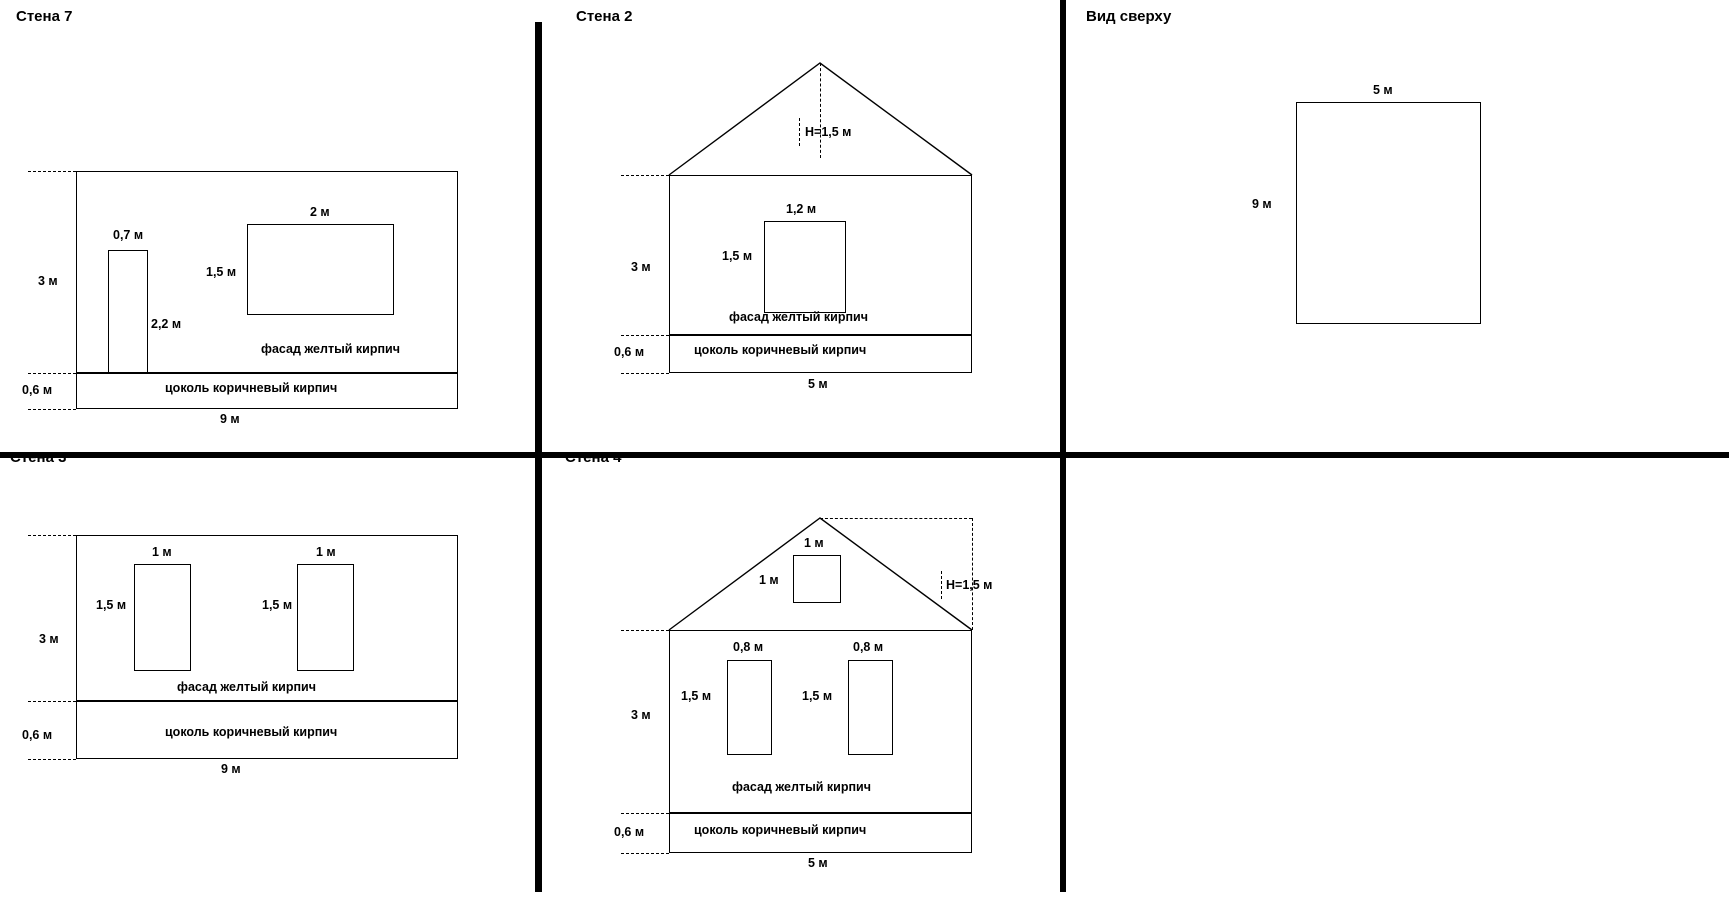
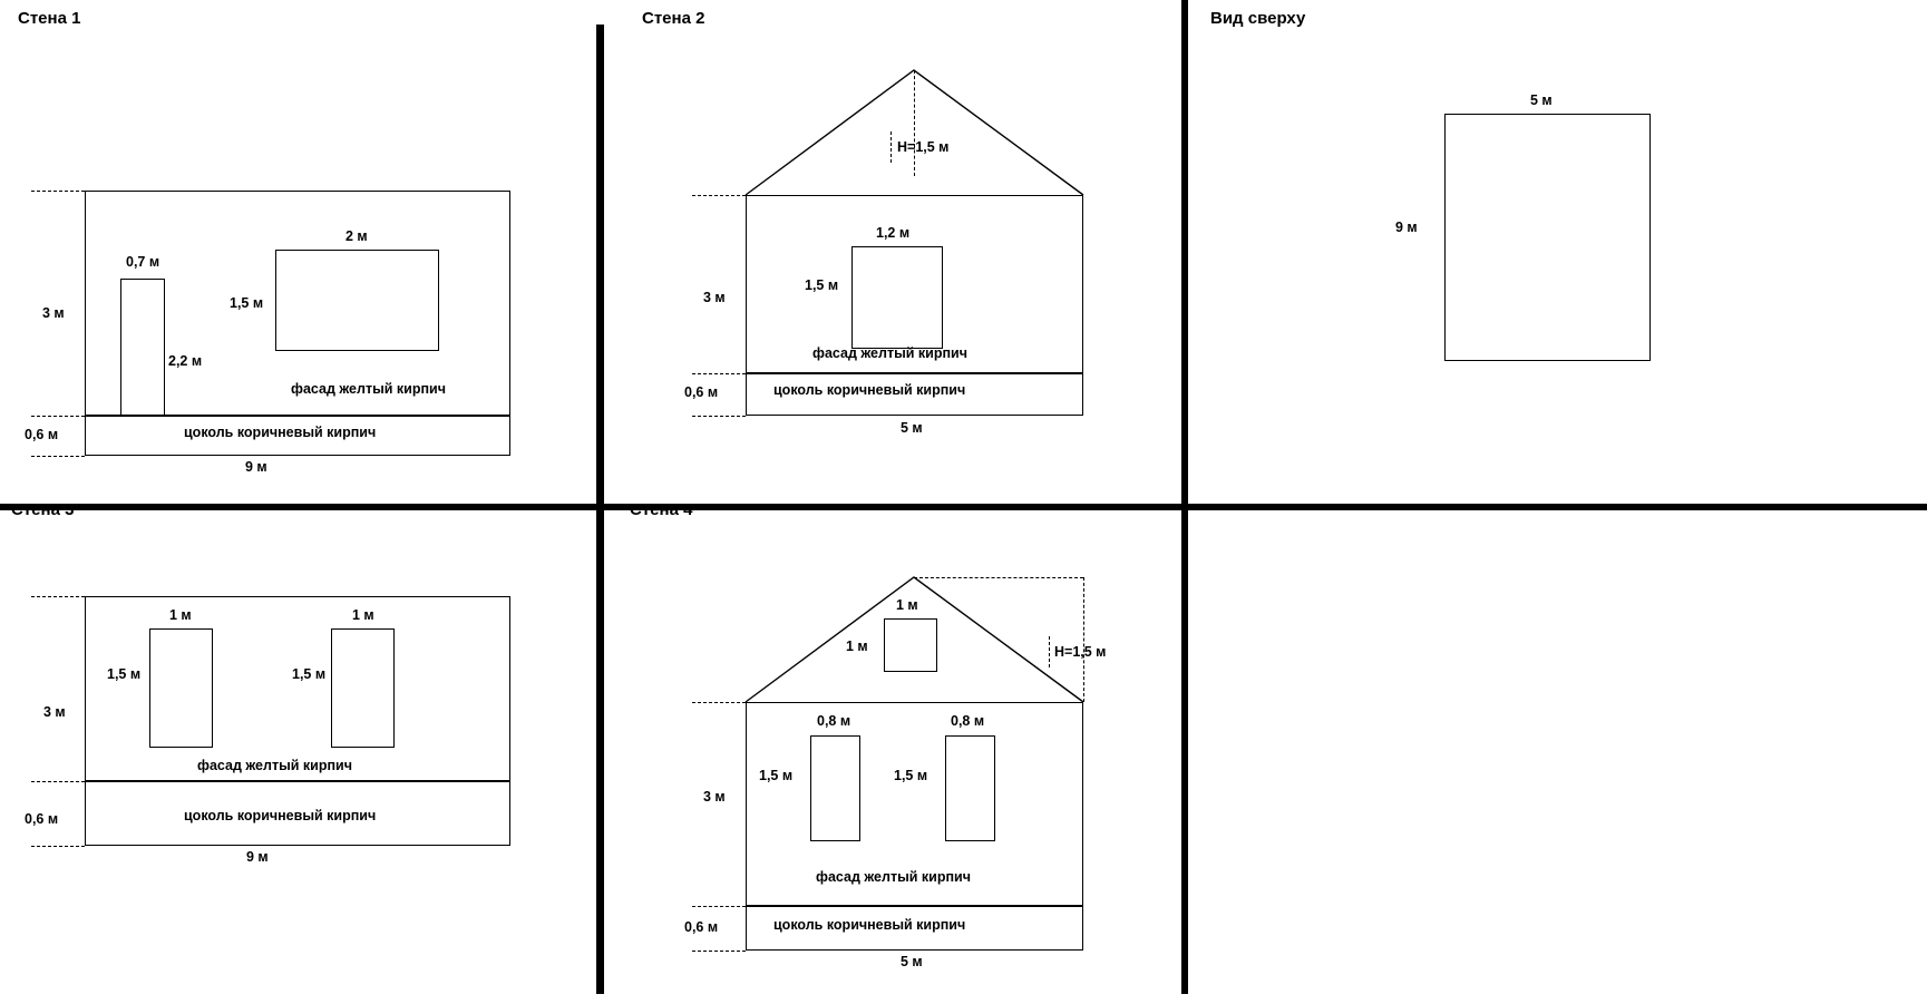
- Стена 7
+ Стена 1
  3 м
  0,6 м
  9 м
  0,7 м
  2,2 м
  2 м
  1,5 м
  фасад желтый кирпич
  цоколь коричневый кирпич
  Стена 2
  H=1,5 м
  3 м
  0,6 м
  5 м
  1,2 м
  1,5 м
  фасад желтый кирпич
  цоколь коричневый кирпич
  Вид сверху
  5 м
  9 м
  Стена 3
  3 м
  0,6 м
  9 м
  1 м
  1,5 м
  1 м
  1,5 м
  фасад желтый кирпич
  цоколь коричневый кирпич
  Стена 4
  H=1,5 м
  1 м
  1 м
  3 м
  0,6 м
  5 м
  0,8 м
  1,5 м
  0,8 м
  1,5 м
  фасад желтый кирпич
  цоколь коричневый кирпич
